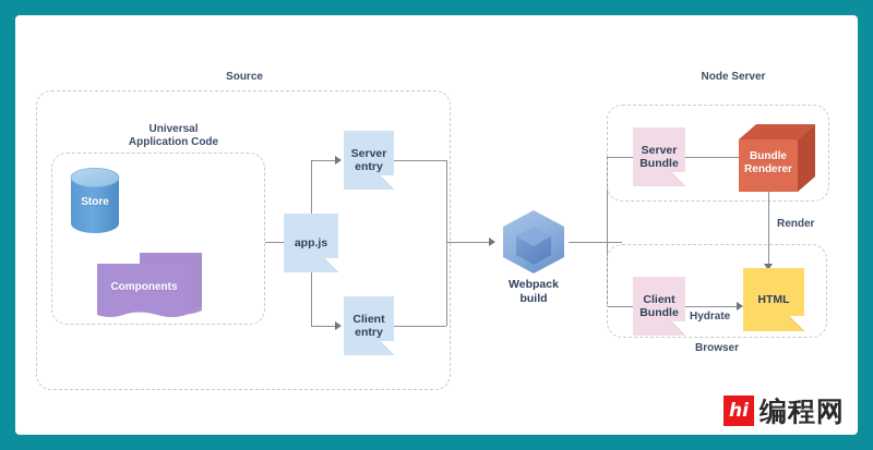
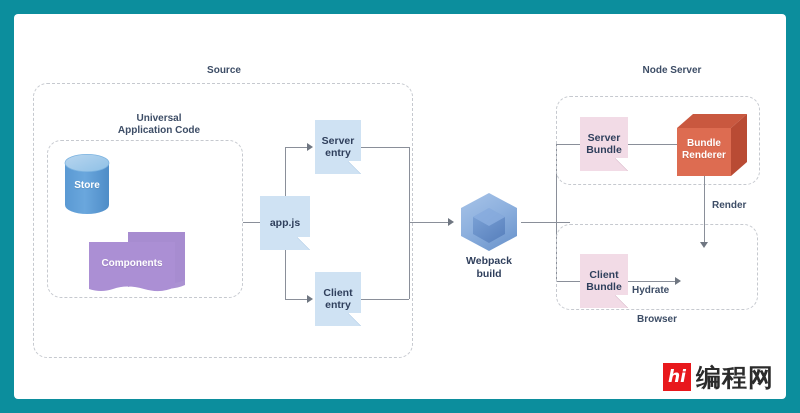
  Source
  Universal
  Application Code
  Store
  Components
  app.js
  Server
  entry
  Client
  entry
  Webpack
  build
  Node Server
  Server
  Bundle
  Bundle
  Renderer
  Render
  Browser
  Client
  Bundle
  Hydrate
- HTML
  hi
  编程网
